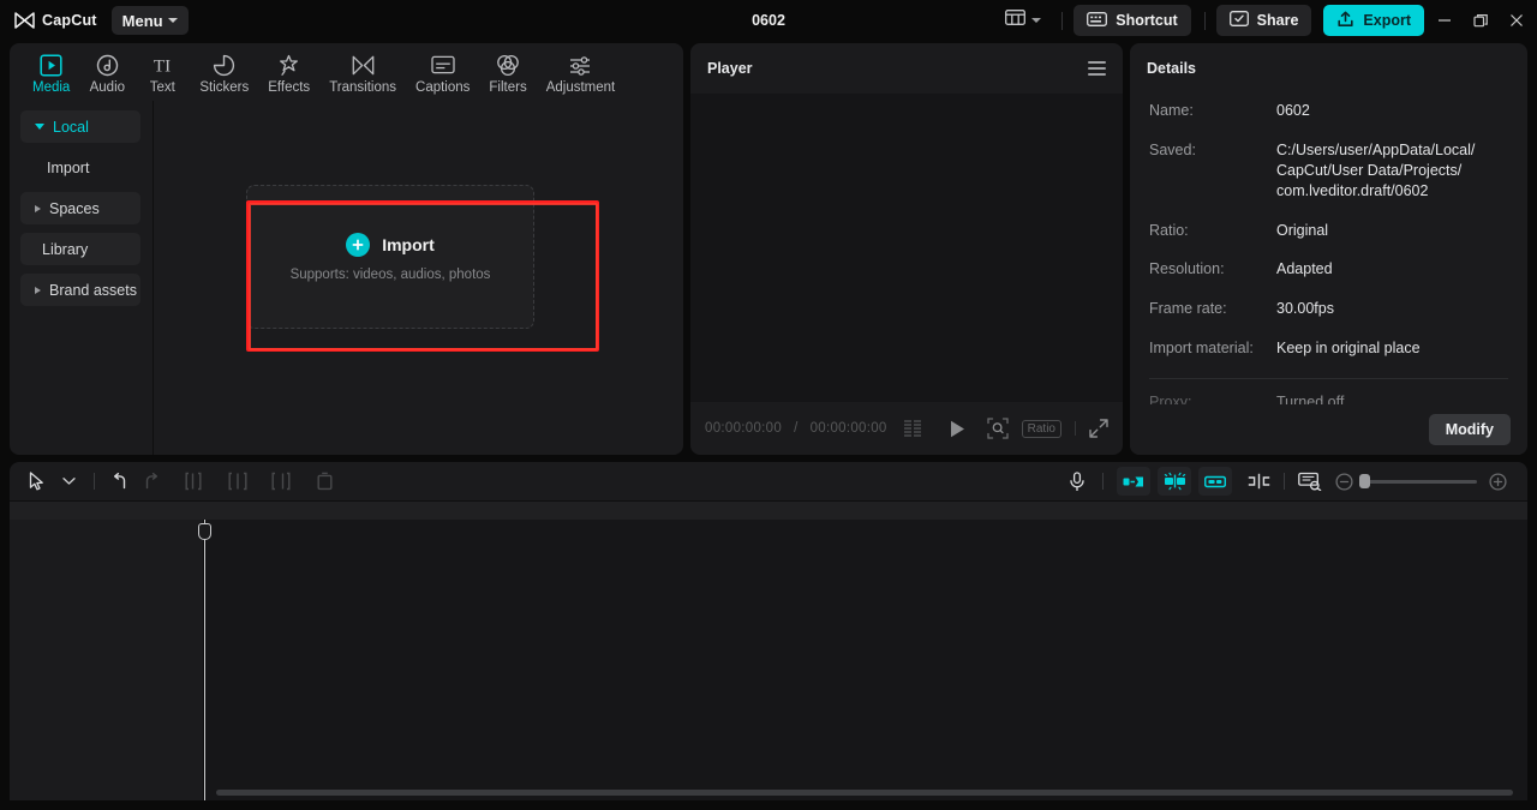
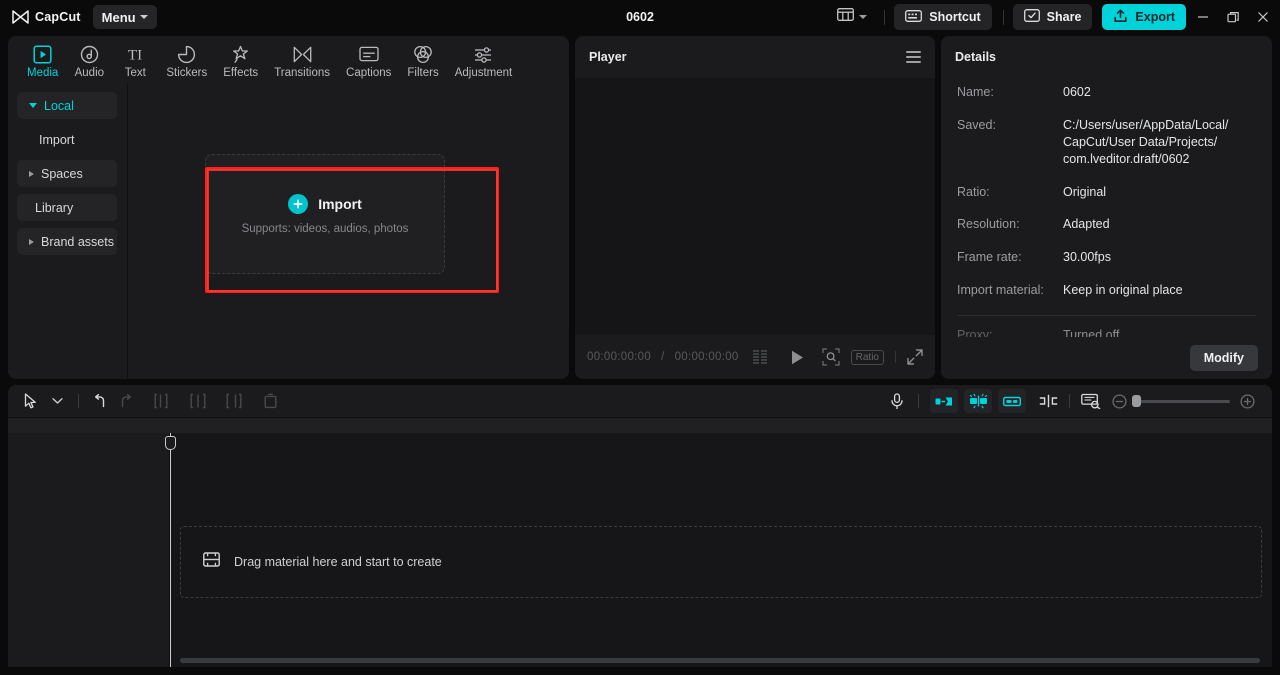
  CapCut
  Menu
  0602
  Shortcut
  Share
  Export
  Media
  Audio
  TI
  Text
  Stickers
  Effects
  Transitions
  Captions
  Filters
  Adjustment
  Local
  Import
  Spaces
  Library
  Brand assets
  Import
  Supports: videos, audios, photos
  Player
  00:00:00:00
  /
  00:00:00:00
  Ratio
  Details
  Name:
  0602
  Saved:
  C:/Users/user/AppData/Local/
  CapCut/User Data/Projects/
  com.lveditor.draft/0602
  Ratio:
  Original
  Resolution:
  Adapted
  Frame rate:
  30.00fps
  Import material:
  Keep in original place
  Proxy:
  Turned off
  Modify
+ Drag material here and start to create
